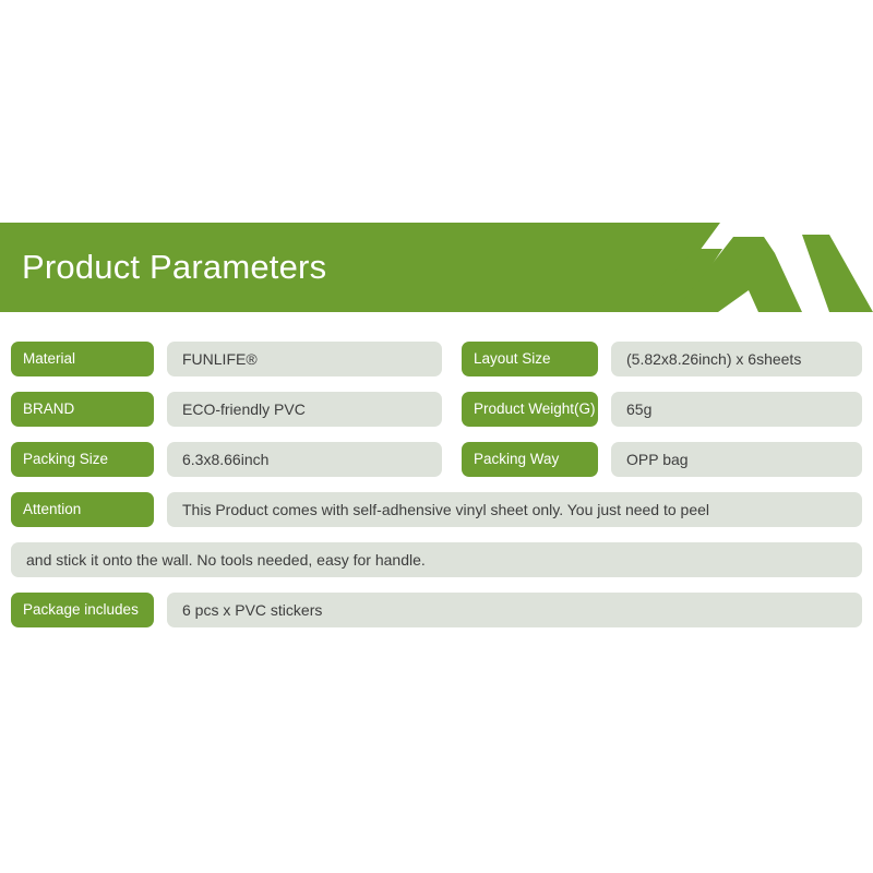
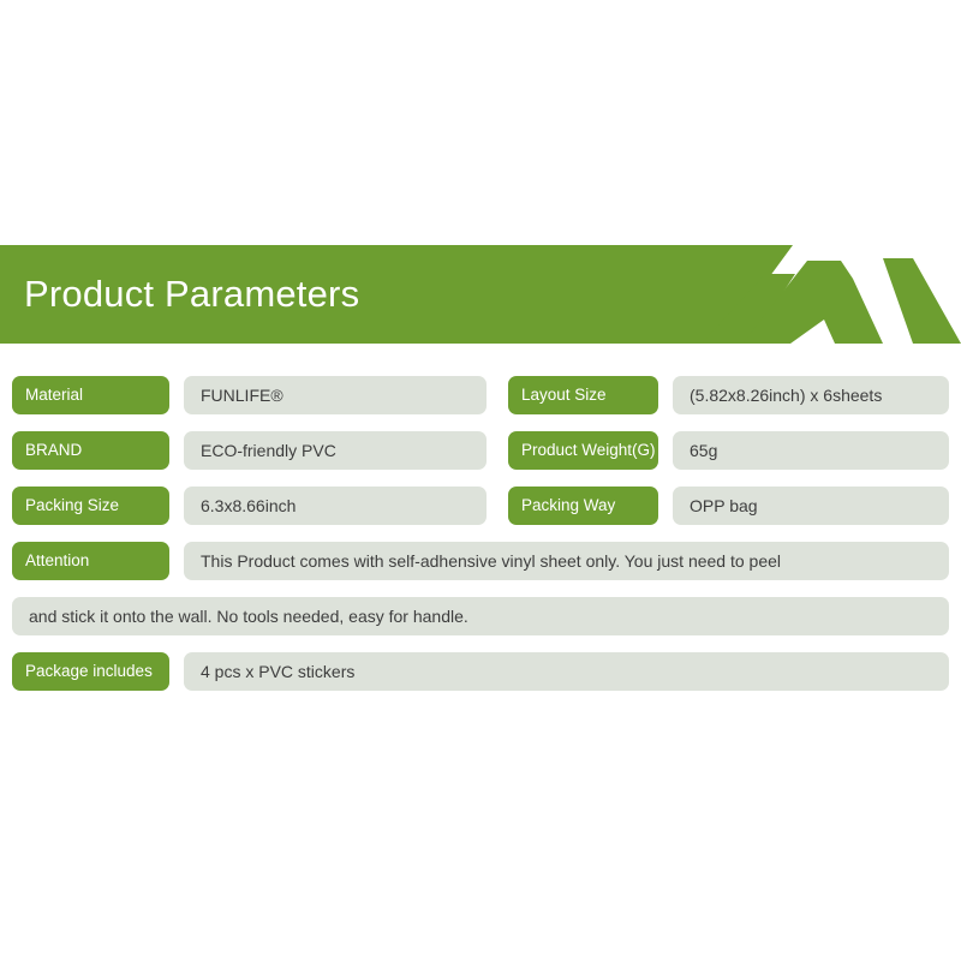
  Product Parameters
  Material
  FUNLIFE®
  Layout Size
  (5.82x8.26inch) x 6sheets
  BRAND
  ECO-friendly PVC
  Product Weight(G)
  65g
  Packing Size
  6.3x8.66inch
  Packing Way
  OPP bag
  Attention
  This Product comes with self-adhensive vinyl sheet only. You just need to peel
  and stick it onto the wall. No tools needed, easy for handle.
  Package includes
- 6 pcs x PVC stickers
+ 4 pcs x PVC stickers
